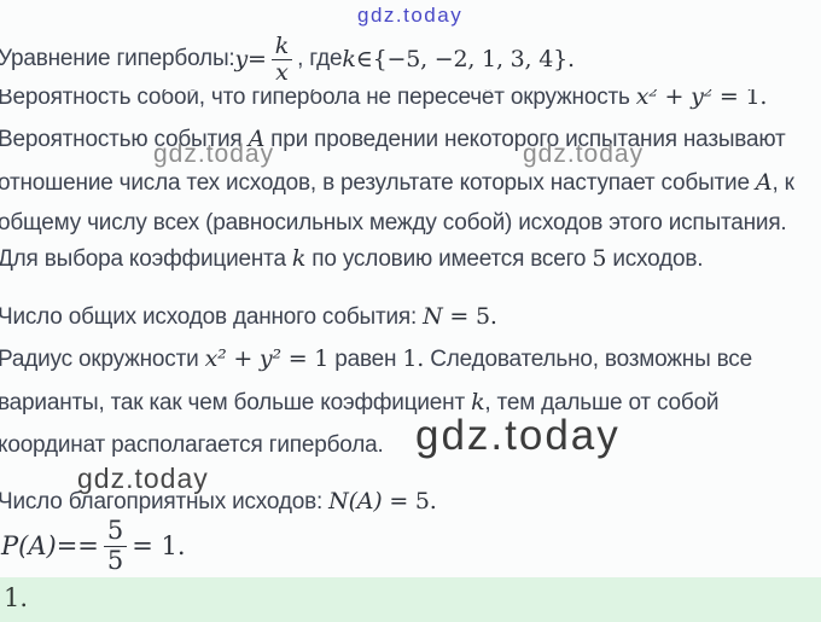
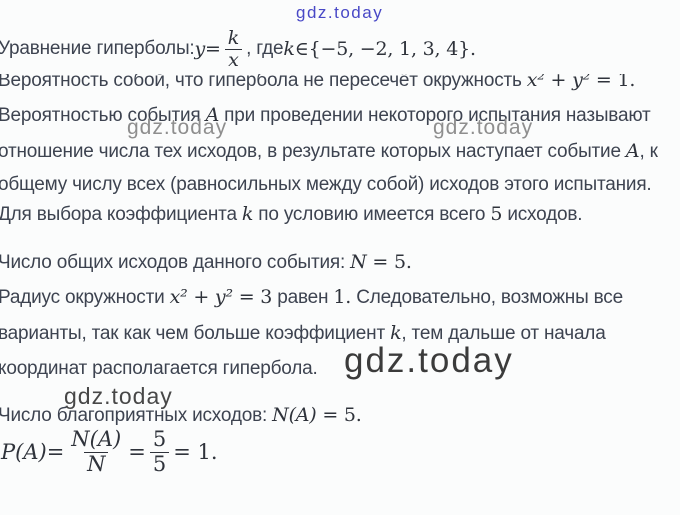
  gdz.today
  Уравнение гиперболы:
  y
  =
  k
  x
  , где
  k
  ∈
  {−5, −2, 1, 3, 4}.
  Вероятность собой, что гипербола не пересечёт окружность x² + y² = 1.
  Вероятностью события A при проведении некоторого испытания называют
  gdz.today
  gdz.today
  отношение числа тех исходов, в результате которых наступает событие A, к
  общему числу всех (равносильных между собой) исходов этого испытания.
  Для выбора коэффициента k по условию имеется всего 5 исходов.
  Число общих исходов данного события: N = 5.
- Радиус окружности x² + y² = 1 равен 1. Следовательно, возможны все
+ Радиус окружности x² + y² = 3 равен 1. Следовательно, возможны все
- варианты, так как чем больше коэффициент k, тем дальше от собой
+ варианты, так как чем больше коэффициент k, тем дальше от начала
  координат располагается гипербола.
  gdz.today
  gdz.today
  Число благоприятных исходов: N(A) = 5.
  P(A)
  =
+ N(A)
+ N
  =
  5
  5
  = 1.
- 1.
